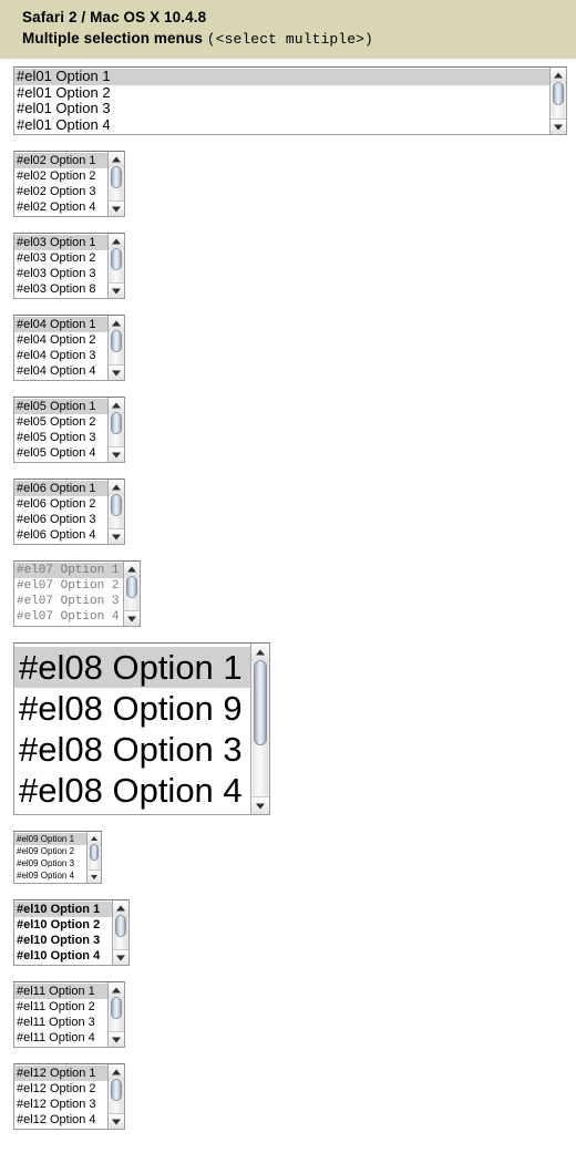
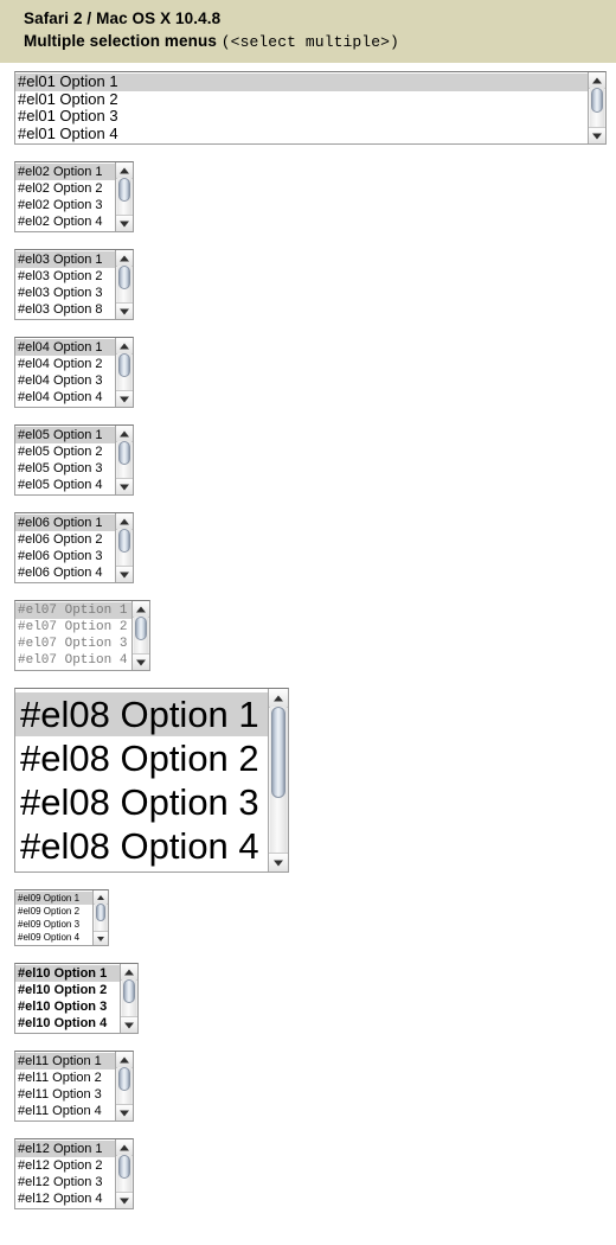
  Safari 2 / Mac OS X 10.4.8
  Multiple selection menus (<select multiple>)
  #el01 Option 1
  #el01 Option 2
  #el01 Option 3
  #el01 Option 4
  #el02 Option 1
  #el02 Option 2
  #el02 Option 3
  #el02 Option 4
  #el03 Option 1
  #el03 Option 2
  #el03 Option 3
  #el03 Option 8
  #el04 Option 1
  #el04 Option 2
  #el04 Option 3
  #el04 Option 4
  #el05 Option 1
  #el05 Option 2
  #el05 Option 3
  #el05 Option 4
  #el06 Option 1
  #el06 Option 2
  #el06 Option 3
  #el06 Option 4
  #el07 Option 1
  #el07 Option 2
  #el07 Option 3
  #el07 Option 4
  #el08 Option 1
- #el08 Option 9
+ #el08 Option 2
  #el08 Option 3
  #el08 Option 4
  #el09 Option 1
  #el09 Option 2
  #el09 Option 3
  #el09 Option 4
  #el10 Option 1
  #el10 Option 2
  #el10 Option 3
  #el10 Option 4
  #el11 Option 1
  #el11 Option 2
  #el11 Option 3
  #el11 Option 4
  #el12 Option 1
  #el12 Option 2
  #el12 Option 3
  #el12 Option 4
